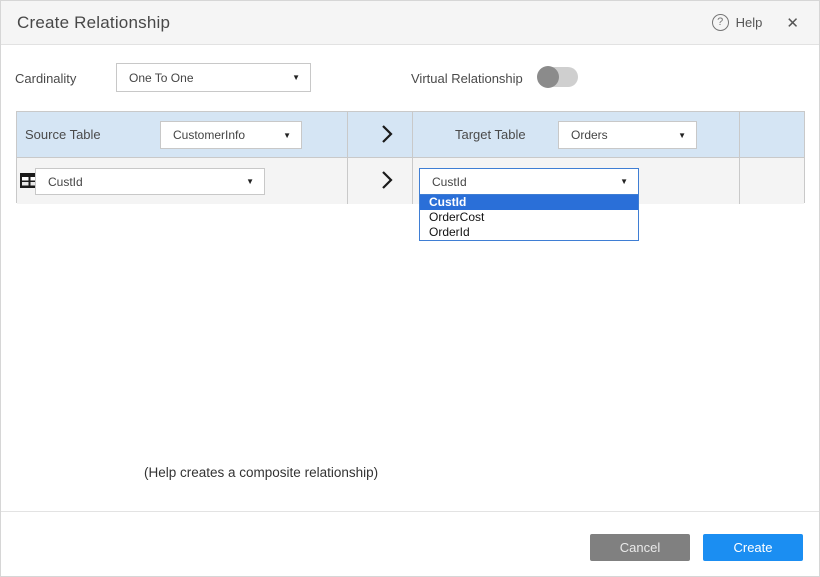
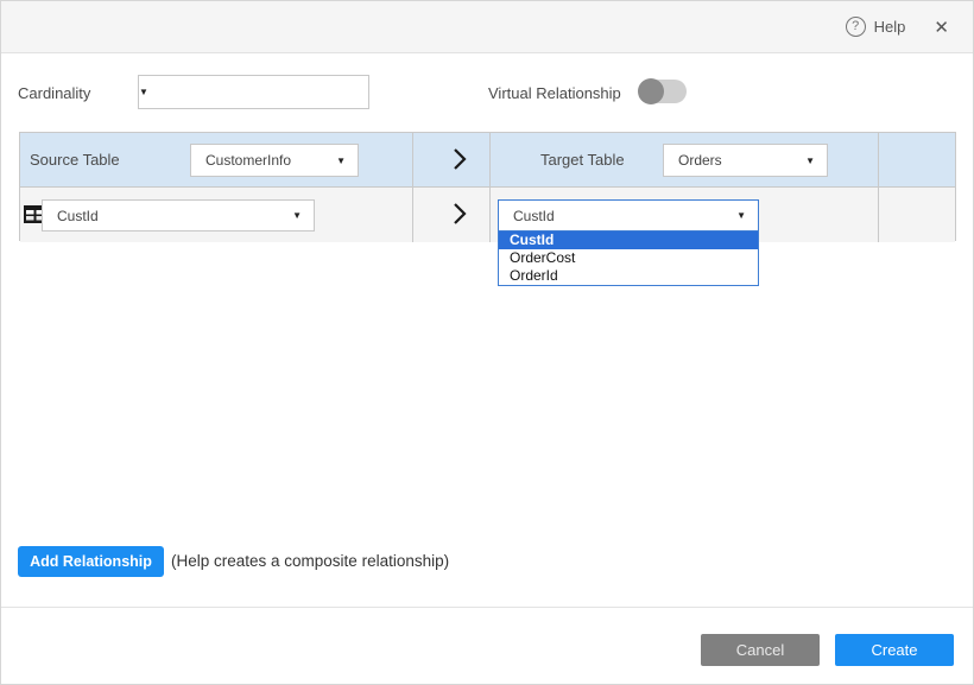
- Create Relationship
  ?
  Help
  ✕
  Cardinality
- One To One
  ▼
  Virtual Relationship
  Source Table
  CustomerInfo
  ▼
  Target Table
  Orders
  ▼
  CustId
  ▼
  CustId
  ▼
  CustId
  OrderCost
  OrderId
+ Add Relationship
  (Help creates a composite relationship)
  Cancel
  Create
